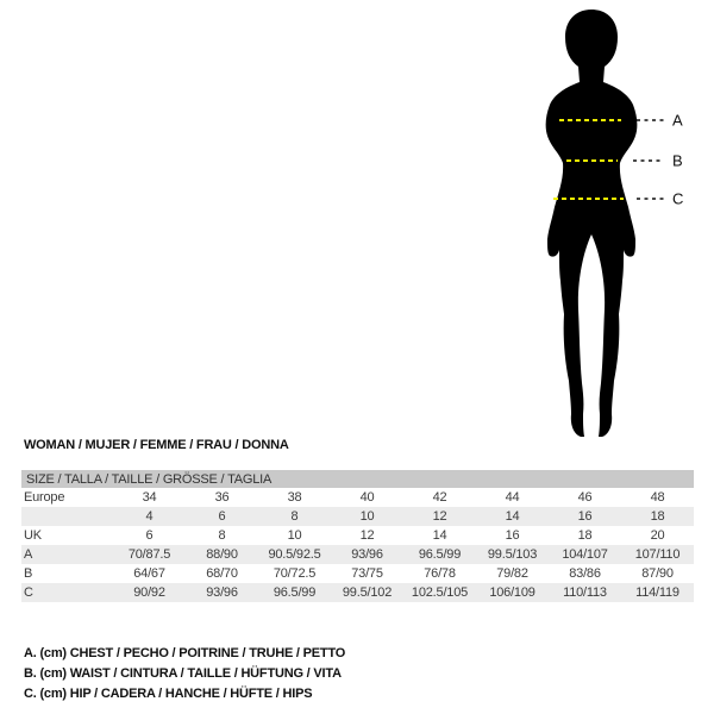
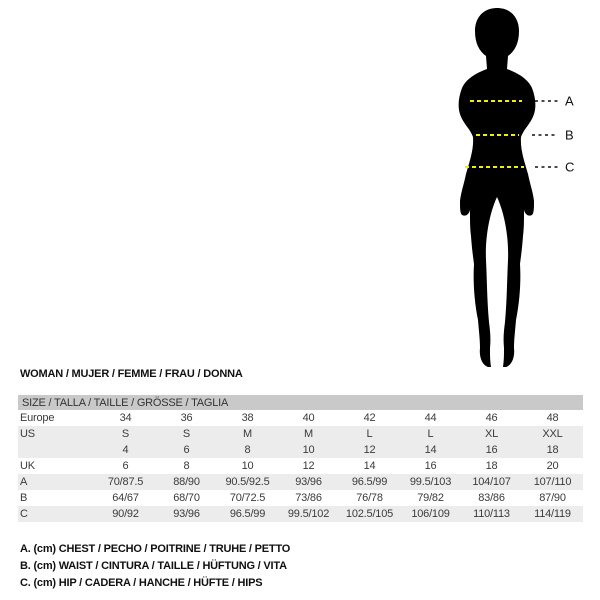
  A
  B
  C
  WOMAN / MUJER / FEMME / FRAU / DONNA
  SIZE / TALLA / TAILLE / GRÖSSE / TAGLIA
  Europe	34	36	38	40	42	44	46	48
+ US	S	S	M	M	L	L	XL	XXL
  	4	6	8	10	12	14	16	18
  UK	6	8	10	12	14	16	18	20
  A	70/87.5	88/90	90.5/92.5	93/96	96.5/99	99.5/103	104/107	107/110
- B	64/67	68/70	70/72.5	73/75	76/78	79/82	83/86	87/90
+ B	64/67	68/70	70/72.5	73/86	76/78	79/82	83/86	87/90
  C	90/92	93/96	96.5/99	99.5/102	102.5/105	106/109	110/113	114/119
  A. (cm) CHEST / PECHO / POITRINE / TRUHE / PETTO
  B. (cm) WAIST / CINTURA / TAILLE / HÜFTUNG / VITA
  C. (cm) HIP / CADERA / HANCHE / HÜFTE / HIPS
